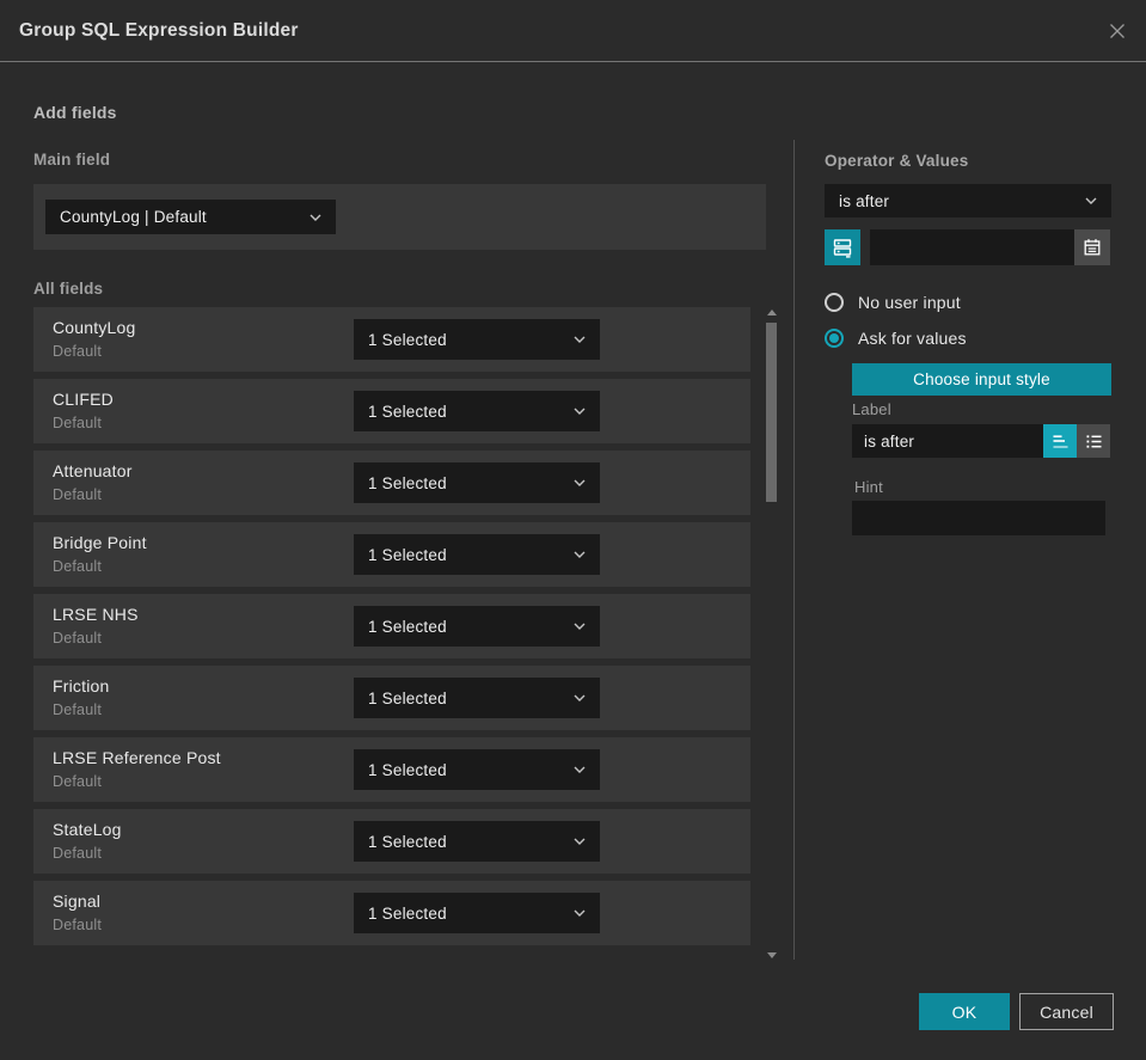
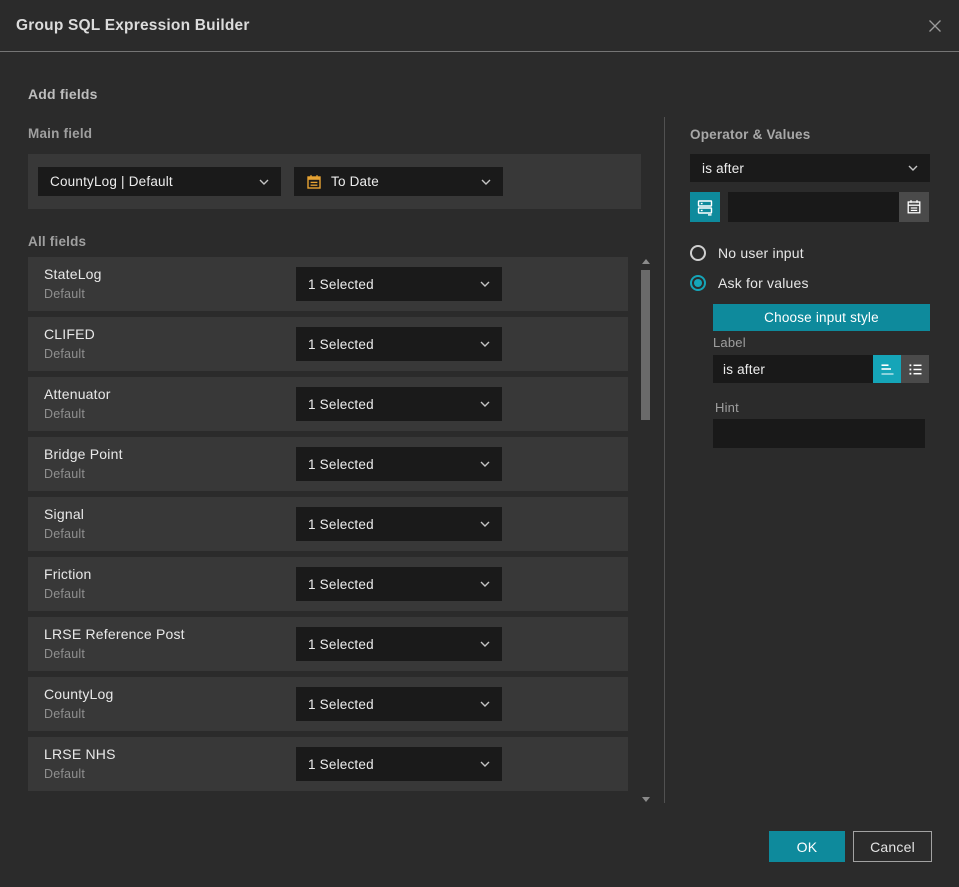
  Group SQL Expression Builder
  Add fields
  Main field
  CountyLog | Default
+ To Date
  All fields
- CountyLog
+ StateLog
  Default
  1 Selected
  CLIFED
  Default
  1 Selected
  Attenuator
  Default
  1 Selected
  Bridge Point
  Default
  1 Selected
- LRSE NHS
+ Signal
  Default
  1 Selected
  Friction
  Default
  1 Selected
  LRSE Reference Post
  Default
  1 Selected
- StateLog
+ CountyLog
  Default
  1 Selected
- Signal
+ LRSE NHS
  Default
  1 Selected
  Operator & Values
  is after
  No user input
  Ask for values
  Choose input style
  Label
  is after
  Hint
  OK
  Cancel
